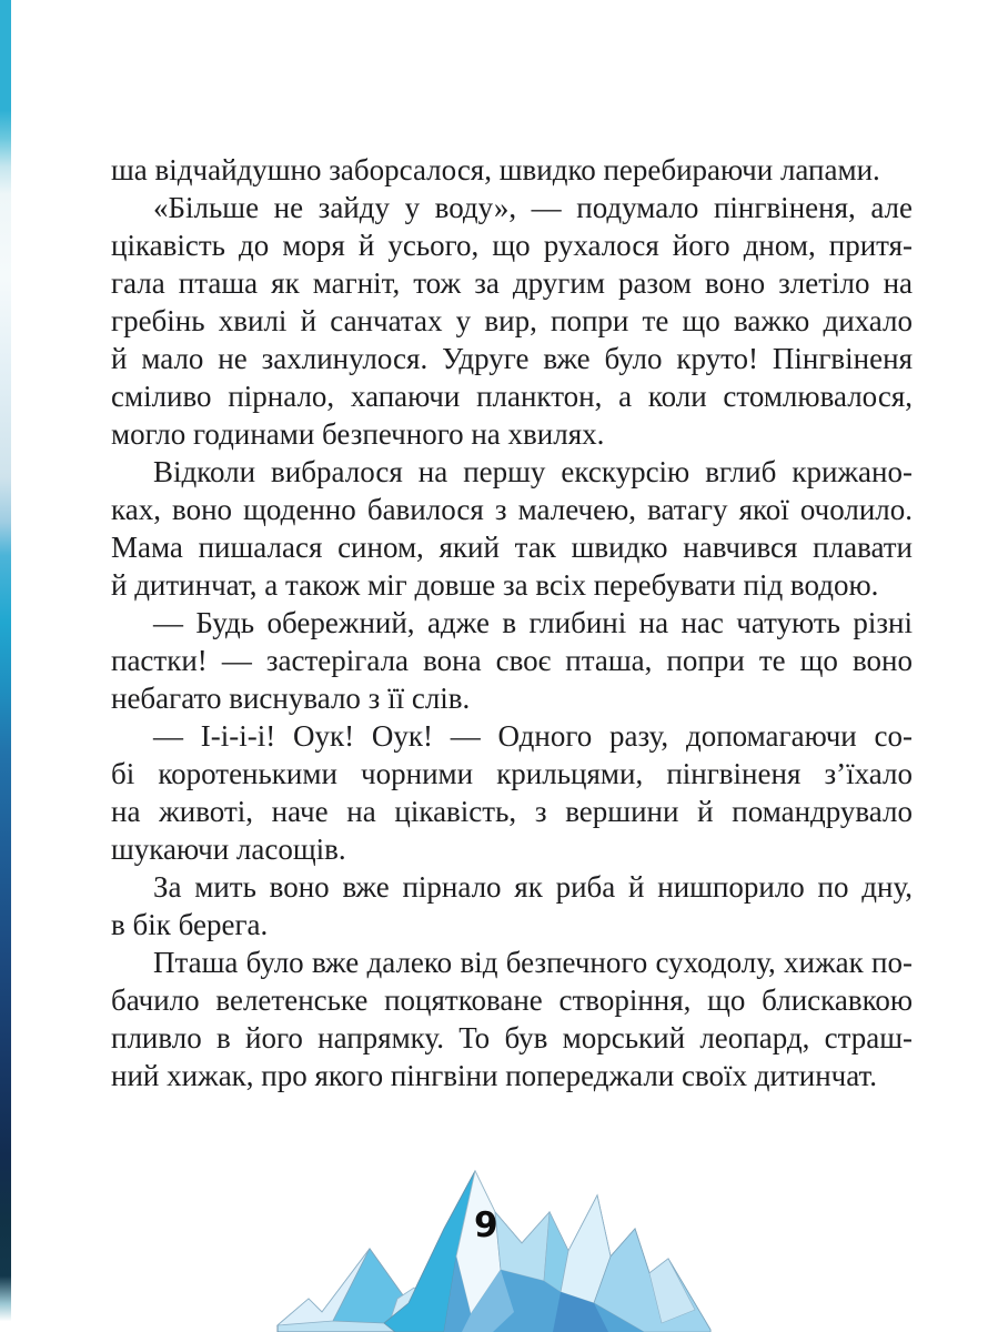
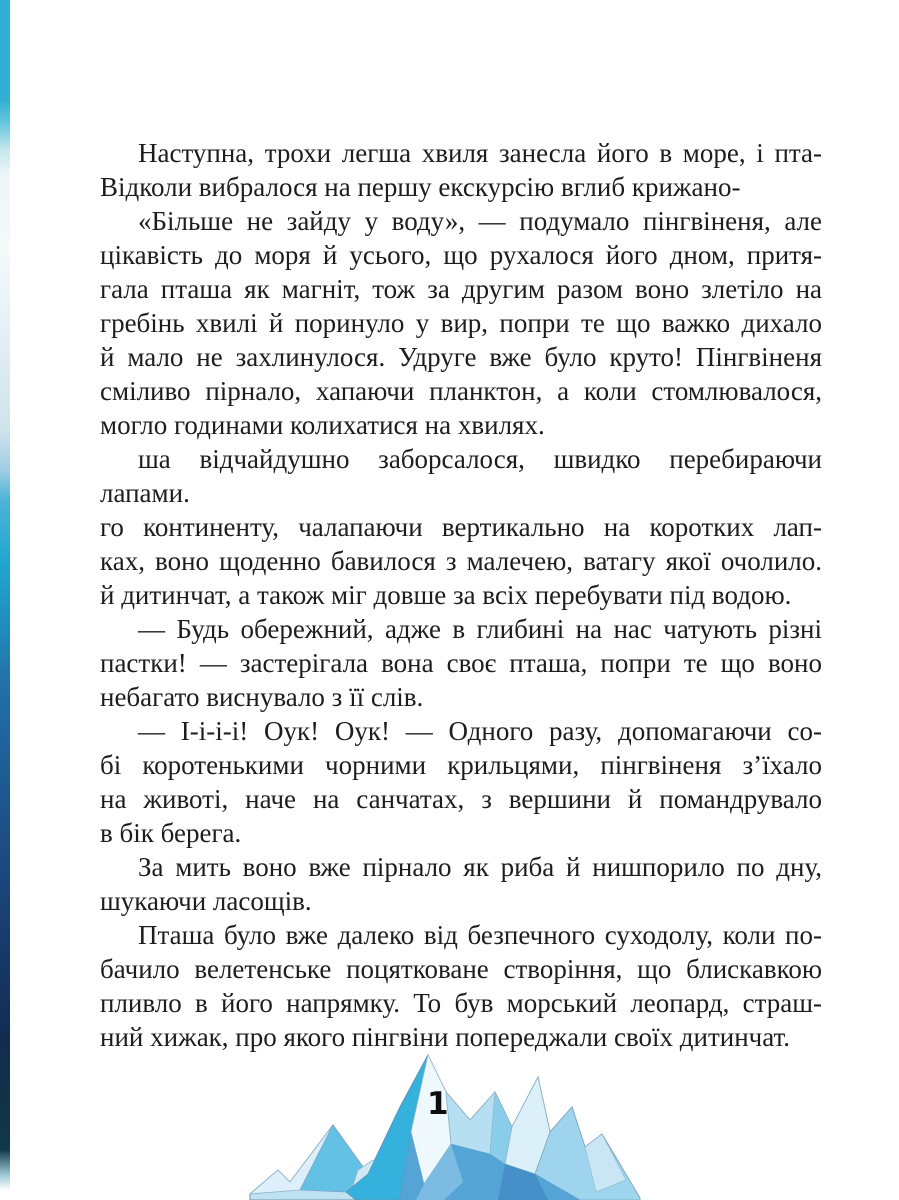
+ Наступна, трохи легша хвиля занесла його в море, і пта-
- ша відчайдушно заборсалося, швидко перебираючи лапами.
+ Відколи вибралося на першу екскурсію вглиб крижано-
  «Більше не зайду у воду», — подумало пінгвіненя, але
  цікавість до моря й усього, що рухалося його дном, притя-
  гала пташа як магніт, тож за другим разом воно злетіло на
- гребінь хвилі й санчатах у вир, попри те що важко дихало
+ гребінь хвилі й поринуло у вир, попри те що важко дихало
  й мало не захлинулося. Удруге вже було круто! Пінгвіненя
  сміливо пірнало, хапаючи планктон, а коли стомлювалося,
- могло годинами безпечного на хвилях.
+ могло годинами колихатися на хвилях.
- Відколи вибралося на першу екскурсію вглиб крижано-
+ ша відчайдушно заборсалося, швидко перебираючи лапами.
+ го континенту, чалапаючи вертикально на коротких лап-
  ках, воно щоденно бавилося з малечею, ватагу якої очолило.
- Мама пишалася сином, який так швидко навчився плавати
  й дитинчат, а також міг довше за всіх перебувати під водою.
  — Будь обережний, адже в глибині на нас чатують різні
  пастки! — застерігала вона своє пташа, попри те що воно
  небагато виснувало з її слів.
  — І-і-і-і! Оук! Оук! — Одного разу, допомагаючи со-
  бі коротенькими чорними крильцями, пінгвіненя з’їхало
- на животі, наче на цікавість, з вершини й помандрувало
+ на животі, наче на санчатах, з вершини й помандрувало
- шукаючи ласощів.
+ в бік берега.
  За мить воно вже пірнало як риба й нишпорило по дну,
- в бік берега.
+ шукаючи ласощів.
- Пташа було вже далеко від безпечного суходолу, хижак по-
+ Пташа було вже далеко від безпечного суходолу, коли по-
  бачило велетенське поцятковане створіння, що блискавкою
  пливло в його напрямку. То був морський леопард, страш-
  ний хижак, про якого пінгвіни попереджали своїх дитинчат.
- 9
+ 1
